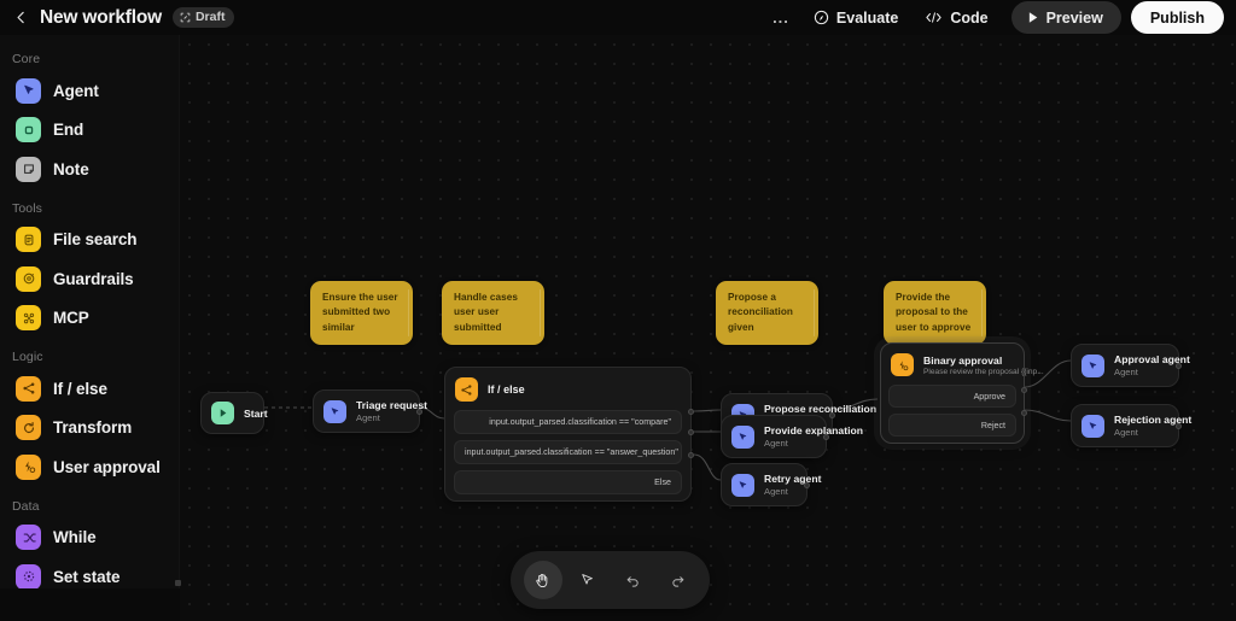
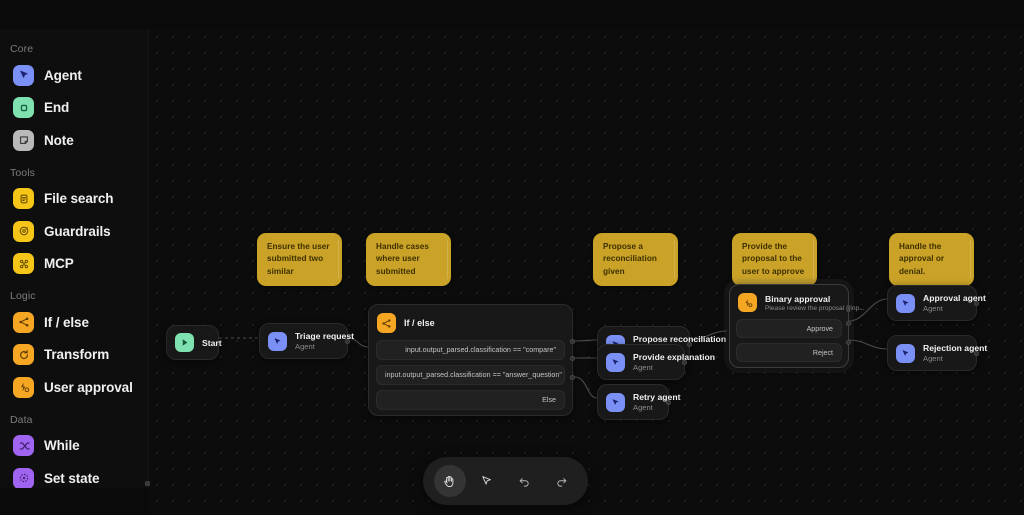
- New workflow
- Draft
- ...
- Evaluate
- Code
- Preview
- Publish
  Core
  Agent
  End
  Note
  Tools
  File search
  Guardrails
  MCP
  Logic
  If / else
  Transform
  User approval
  Data
  While
  Set state
  Ensure the user submitted two similar
- Handle cases user user submitted
+ Handle cases where user submitted
  Propose a reconciliation given
  Provide the proposal to the user to approve
+ Handle the approval or denial.
  Start
  Triage request
  Agent
  If / else
  input.output_parsed.classification == "compare"
  input.output_parsed.classification == "answer_question"
  Else
  Propose reconciliation
  Provide explanation
  Agent
  Retry agent
  Agent
  Binary approval
  Approve
  Reject
  Approval agent
  Agent
  Rejection agent
  Agent
